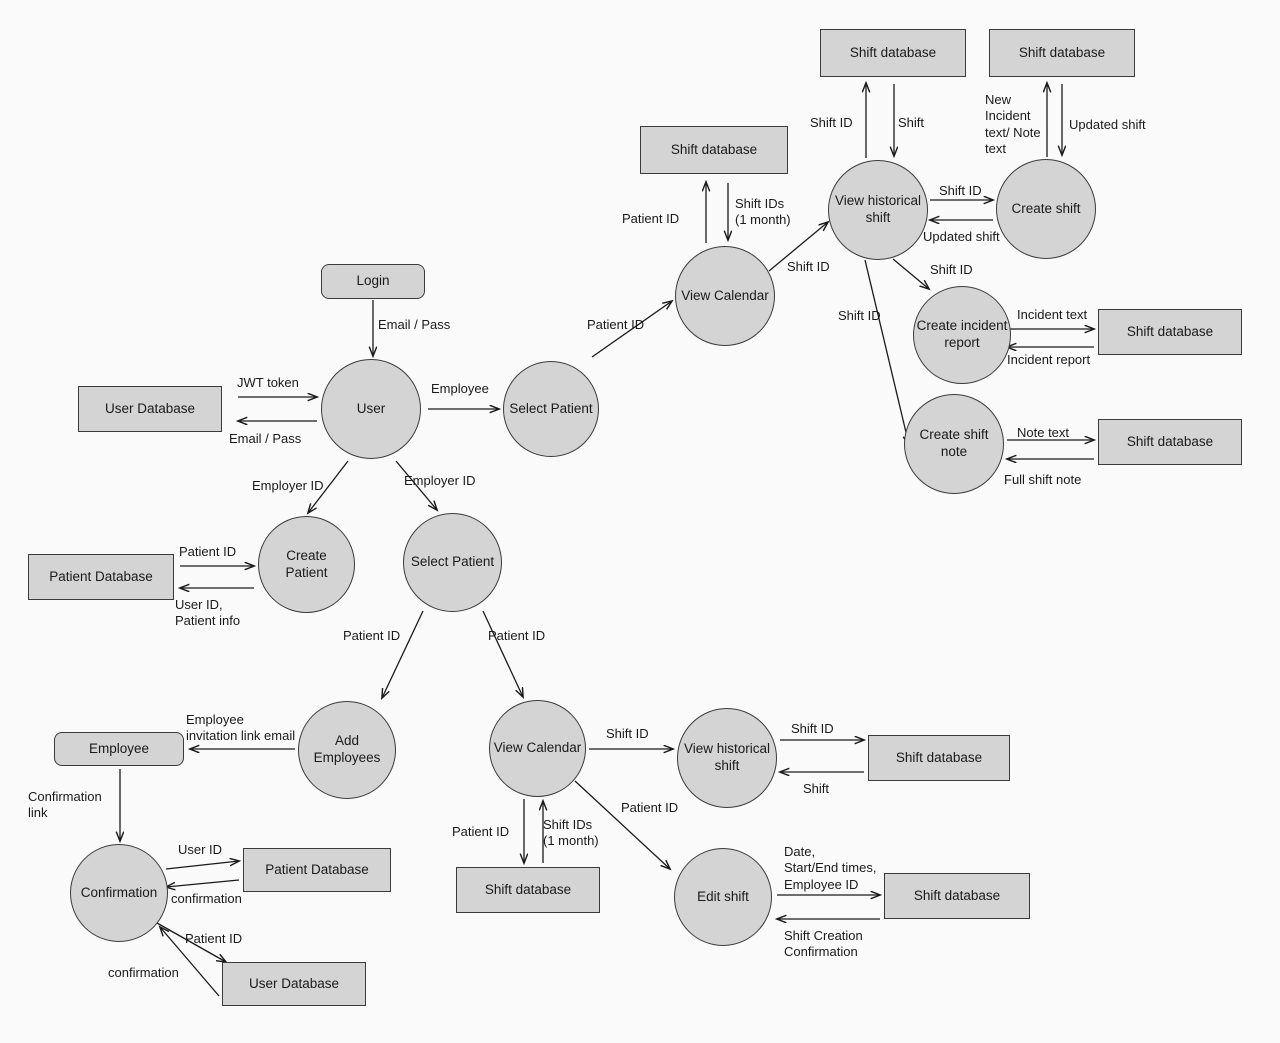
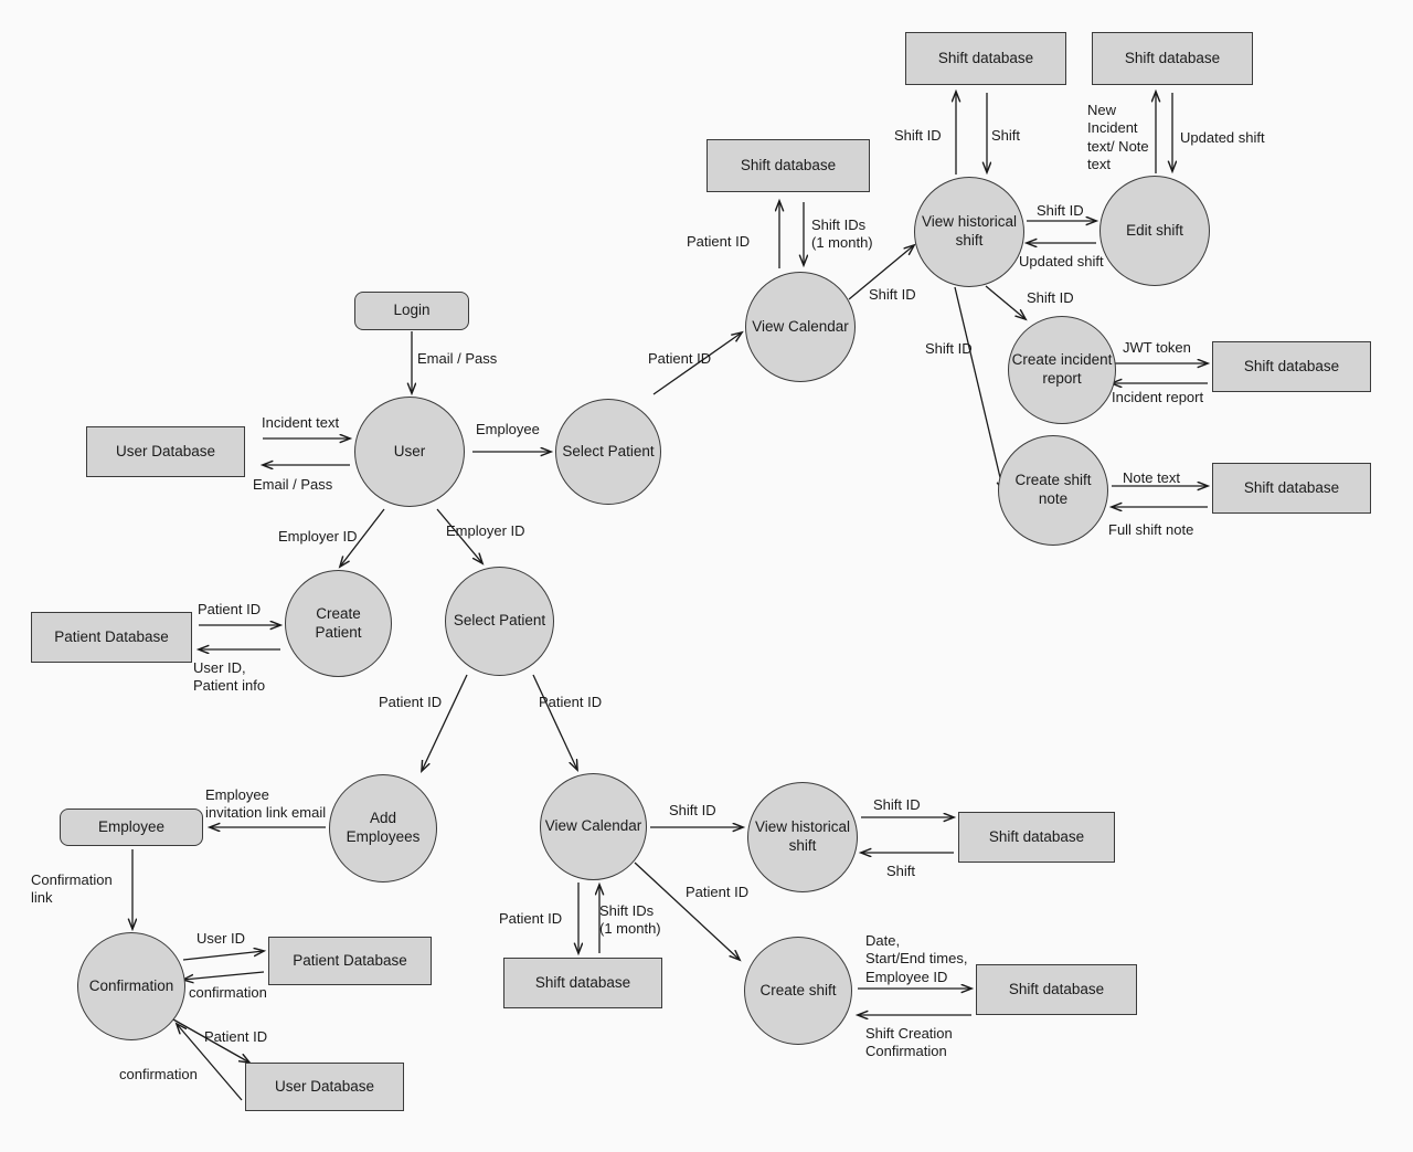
  Shift database
  Shift database
  Shift database
  Shift database
  Shift database
  Login
  User Database
  Patient Database
  Employee
  Patient Database
  User Database
  Shift database
  Shift database
  Shift database
  User
  Select Patient
  View Calendar
  View historical
  shift
- Create shift
+ Edit shift
  Create incident
  report
  Create shift note
  Create
  Patient
  Select Patient
  Add
  Employees
  View Calendar
  View historical
  shift
  Confirmation
- Edit shift
+ Create shift
  Shift ID
  Shift
  New
  Incident
  text/ Note
  text
  Updated shift
  Patient ID
  Shift IDs
  (1 month)
  Shift ID
  Shift ID
  Updated shift
  Shift ID
  Shift ID
- Incident text
+ JWT token
  Incident report
  Note text
  Full shift note
  Email / Pass
- JWT token
+ Incident text
  Email / Pass
  Employee
  Patient ID
  Employer ID
  Employer ID
  Patient ID
  User ID,
  Patient info
  Patient ID
  Patient ID
  Employee
  invitation link email
  Confirmation
  link
  User ID
  confirmation
  Patient ID
  confirmation
  Patient ID
  Shift IDs
  (1 month)
  Shift ID
  Patient ID
  Shift ID
  Shift
  Date,
  Start/End times,
  Employee ID
  Shift Creation
  Confirmation
